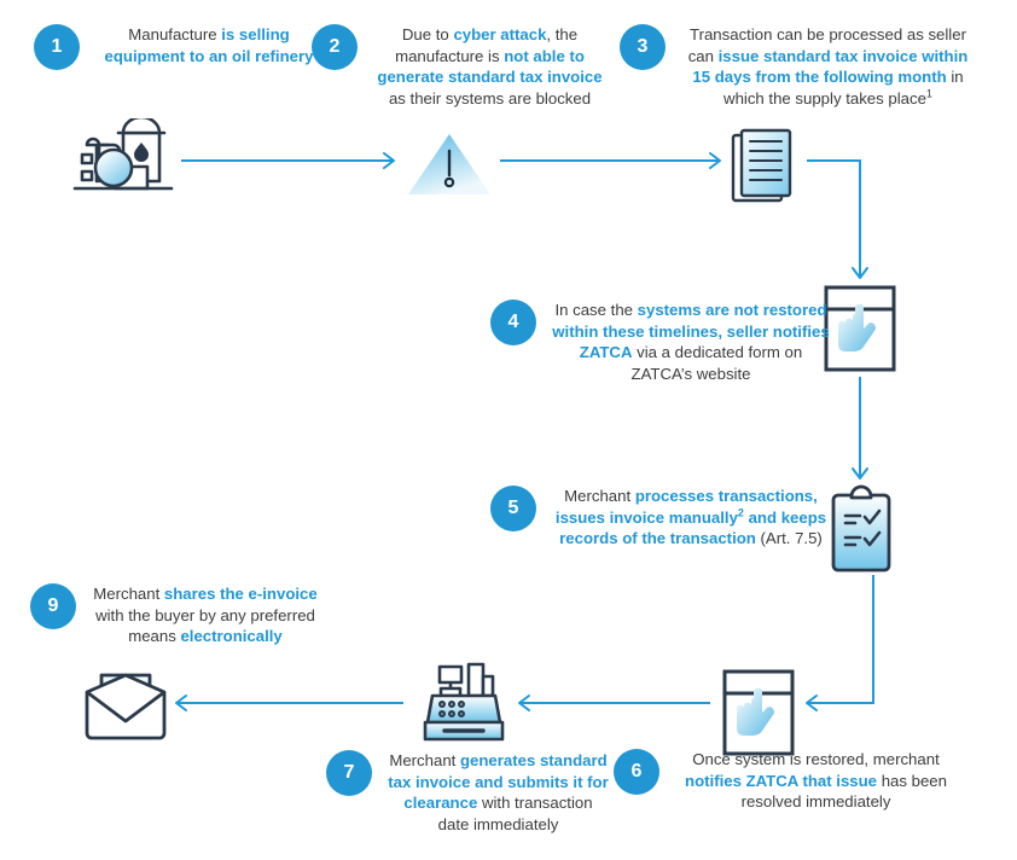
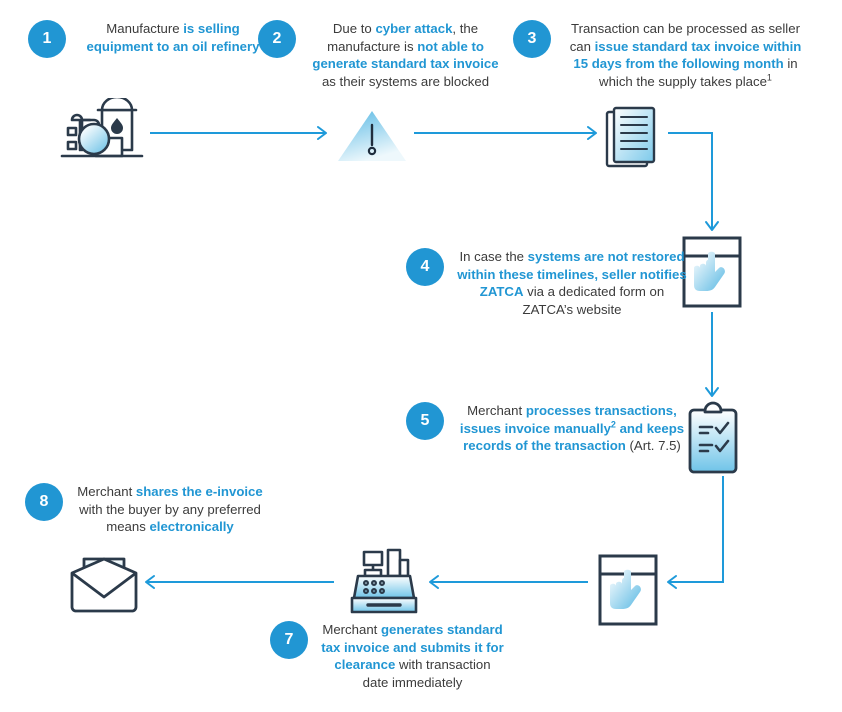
  1
  Manufacture is selling equipment to an oil refinery
  2
  Due to cyber attack, the manufacture is not able to generate standard tax invoice as their systems are blocked
  3
  Transaction can be processed as seller can issue standard tax invoice within 15 days from the following month in which the supply takes place1
  4
  In case the systems are not restored within these timelines, seller notifies ZATCA via a dedicated form on ZATCA’s website
  5
  Merchant processes transactions, issues invoice manually2 and keeps records of the transaction (Art. 7.5)
- 6
- Once system is restored, merchant notifies ZATCA that issue has been resolved immediately
  7
  Merchant generates standard tax invoice and submits it for clearance with transaction date immediately
- 9
+ 8
  Merchant shares the e-invoice with the buyer by any preferred means electronically
